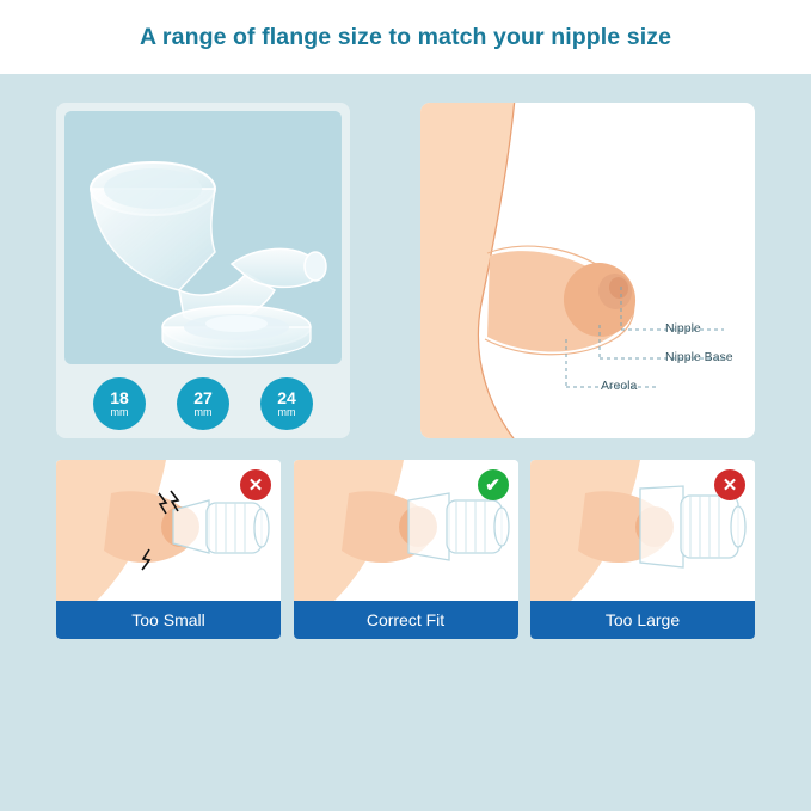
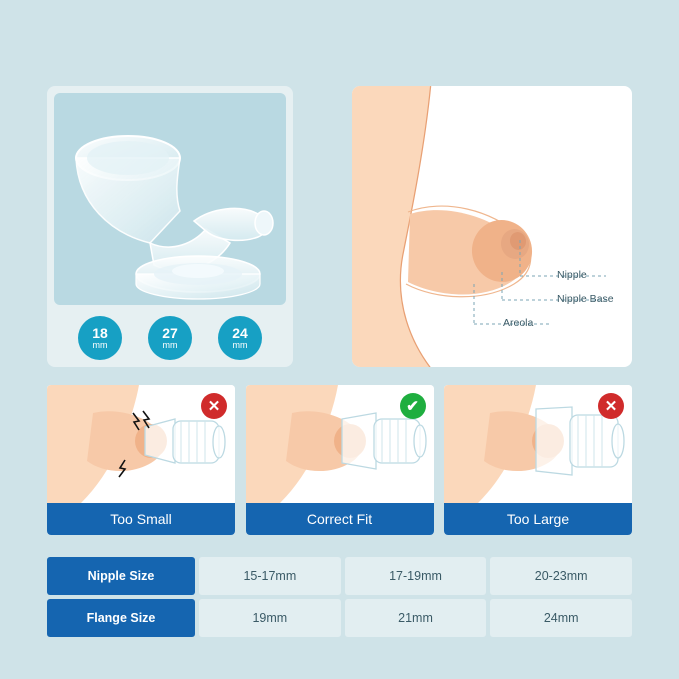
- A range of flange size to match your nipple size
  18
  mm
  27
  mm
  24
  mm
  Nipple
  Nipple Base
  Areola
  ✕
  Too Small
  ✔
  Correct Fit
  ✕
  Too Large
+ Nipple Size
+ 15-17mm
+ 17-19mm
+ 20-23mm
+ Flange Size
+ 19mm
+ 21mm
+ 24mm
